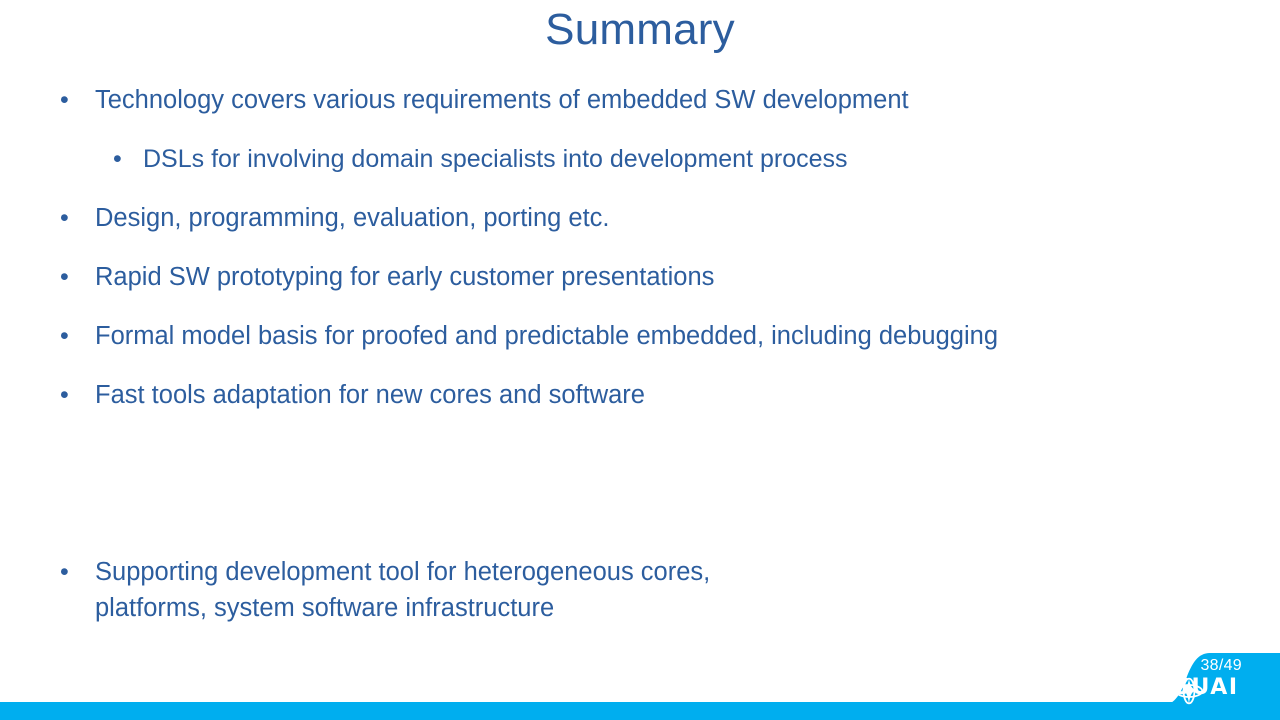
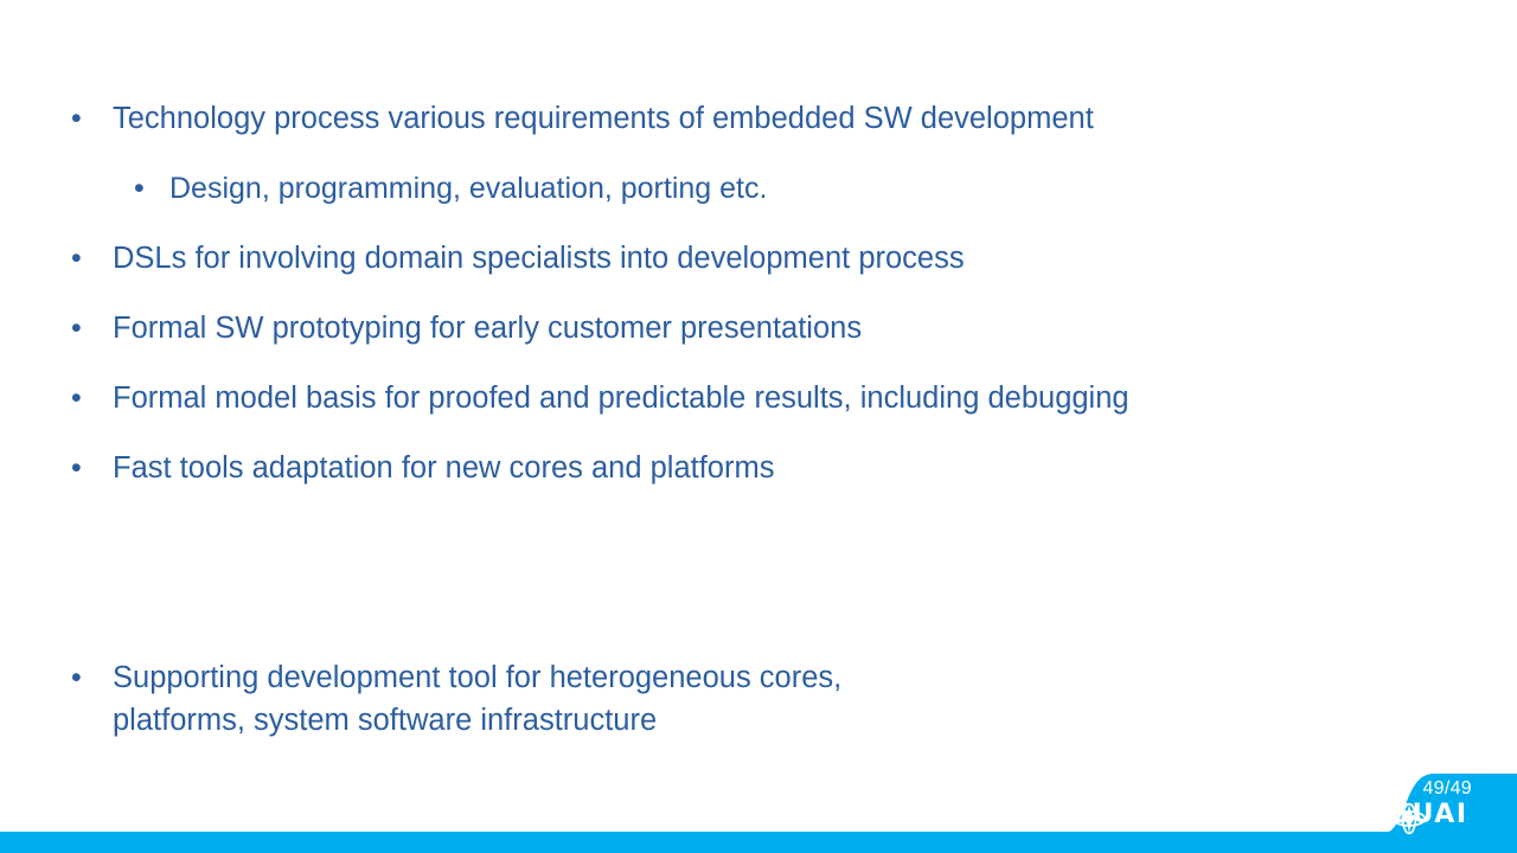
- Summary
  •
- Technology covers various requirements of embedded SW development
+ Technology process various requirements of embedded SW development
  •
- DSLs for involving domain specialists into development process
+ Design, programming, evaluation, porting etc.
  •
- Design, programming, evaluation, porting etc.
+ DSLs for involving domain specialists into development process
  •
- Rapid SW prototyping for early customer presentations
+ Formal SW prototyping for early customer presentations
  •
- Formal model basis for proofed and predictable embedded, including debugging
+ Formal model basis for proofed and predictable results, including debugging
  •
- Fast tools adaptation for new cores and software
+ Fast tools adaptation for new cores and platforms
  •
  Supporting development tool for heterogeneous cores,
  platforms, system software infrastructure
- 38/49
+ 49/49
  SAI
